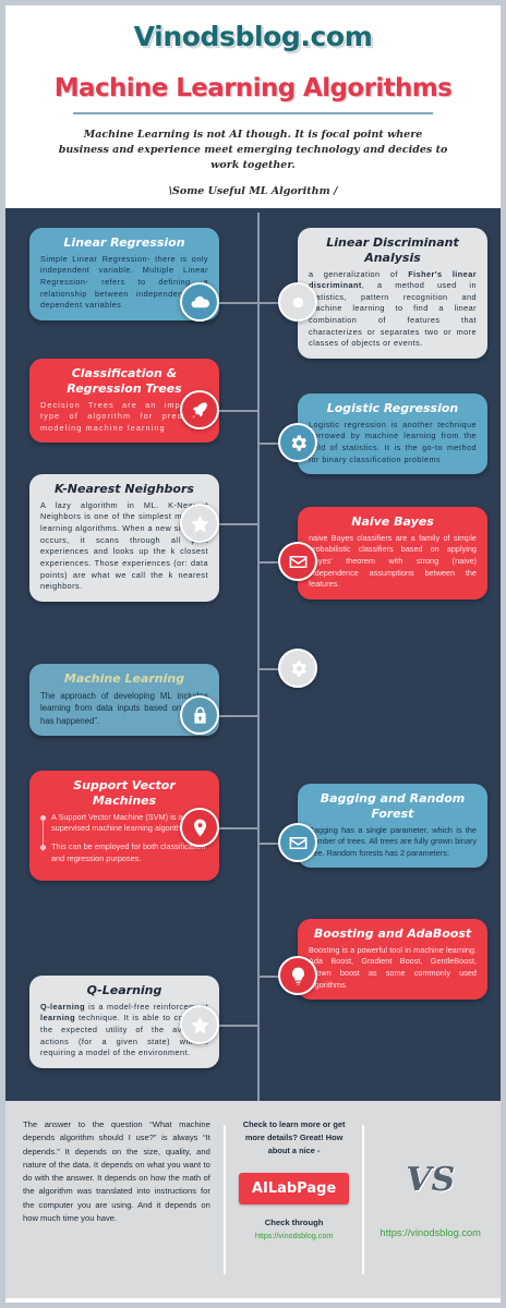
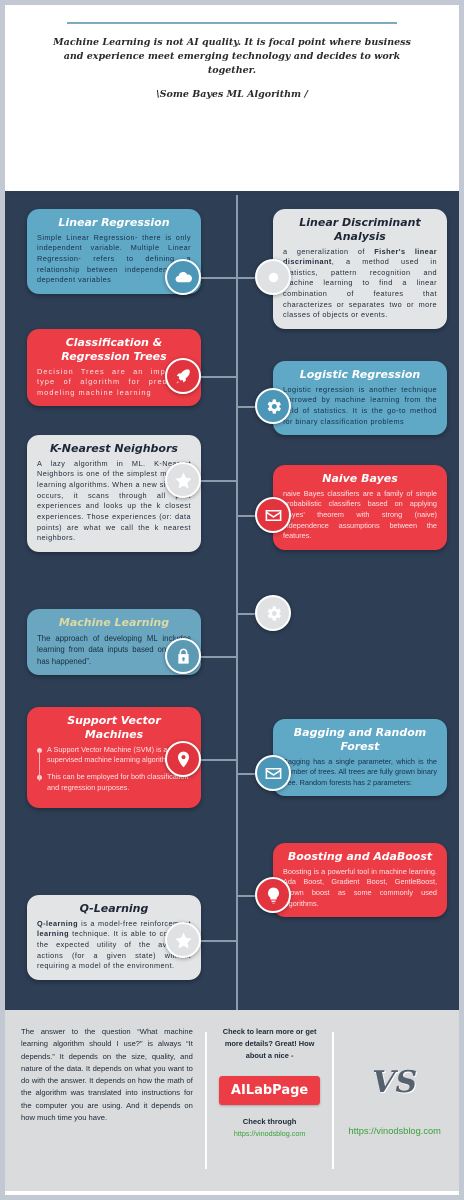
- Vinodsblog.com
- Machine Learning Algorithms
- Machine Learning is not AI though. It is focal point where business and experience meet emerging technology and decides to work together.
+ Machine Learning is not AI quality. It is focal point where business and experience meet emerging technology and decides to work together.
- \Some Useful ML Algorithm /
+ \Some Bayes ML Algorithm /
  Linear Regression
  Simple Linear Regression- there is only independent variable. Multiple Linear Regression- refers to defining a relationship between independe dependent variables
  Classification & Regression Trees
  Decision Trees are an imp type of algorithm for pre modeling machine learning
  K-Nearest Neighbors
  A lazy algorithm in ML. K-Ne Neighbors is one of the simplest m learning algorithms. When a new s occurs, it scans through all experiences and looks up the k closest experiences. Those experiences (or: data points) are what we call the k nearest neighbors.
  Machine Learning
  The approach of developing ML incl learning from data inputs based on has happened”.
  Support Vector Machines
  A Support Vector Machine (SVM) is a supervised machine learning algorith
  This can be employed for both classificatn and regression purposes.
  Q-Learning
  Q-learning is a model-free reinforce learning technique. It is able to c the expected utility of the a actions (for a given state) wi requiring a model of the environment.
  Linear Discriminant Analysis
  a generalization of Fisher's linear discriminant, a method used in atistics, pattern recognition and achine learning to find a linear combination of features that characterizes or separates two or more classes of objects or events.
  Logistic Regression
  Logistic regression is another technique rrowed by machine learning from the ld of statistics. It is the go-to method for binary classification problems
  Naive Bayes
  naive Bayes classifiers are a family of simple robabilistic classifiers based on applying yes’ theorem with strong (naive) dependence assumptions between the features.
  Bagging and Random Forest
  agging has a single parameter, which is the mber of trees. All trees are fully grown binary ee. Random forests has 2 parameters:
  Boosting and AdaBoost
  Boosting is a powerful tool in machine learning. da Boost, Gradient Boost, GentleBoost, own boost as some commonly used gorithms.
- The answer to the question “What machine depends algorithm should I use?” is always “It depends.” It depends on the size, quality, and nature of the data. It depends on what you want to do with the answer. It depends on how the math of the algorithm was translated into instructions for the computer you are using. And it depends on how much time you have.
+ The answer to the question “What machine learning algorithm should I use?” is always “It depends.” It depends on the size, quality, and nature of the data. It depends on what you want to do with the answer. It depends on how the math of the algorithm was translated into instructions for the computer you are using. And it depends on how much time you have.
  Check to learn more or get more details? Great! How about a nice -
  AILabPage
  Check through
  https://vinodsblog.com
  VS
  https://vinodsblog.com
